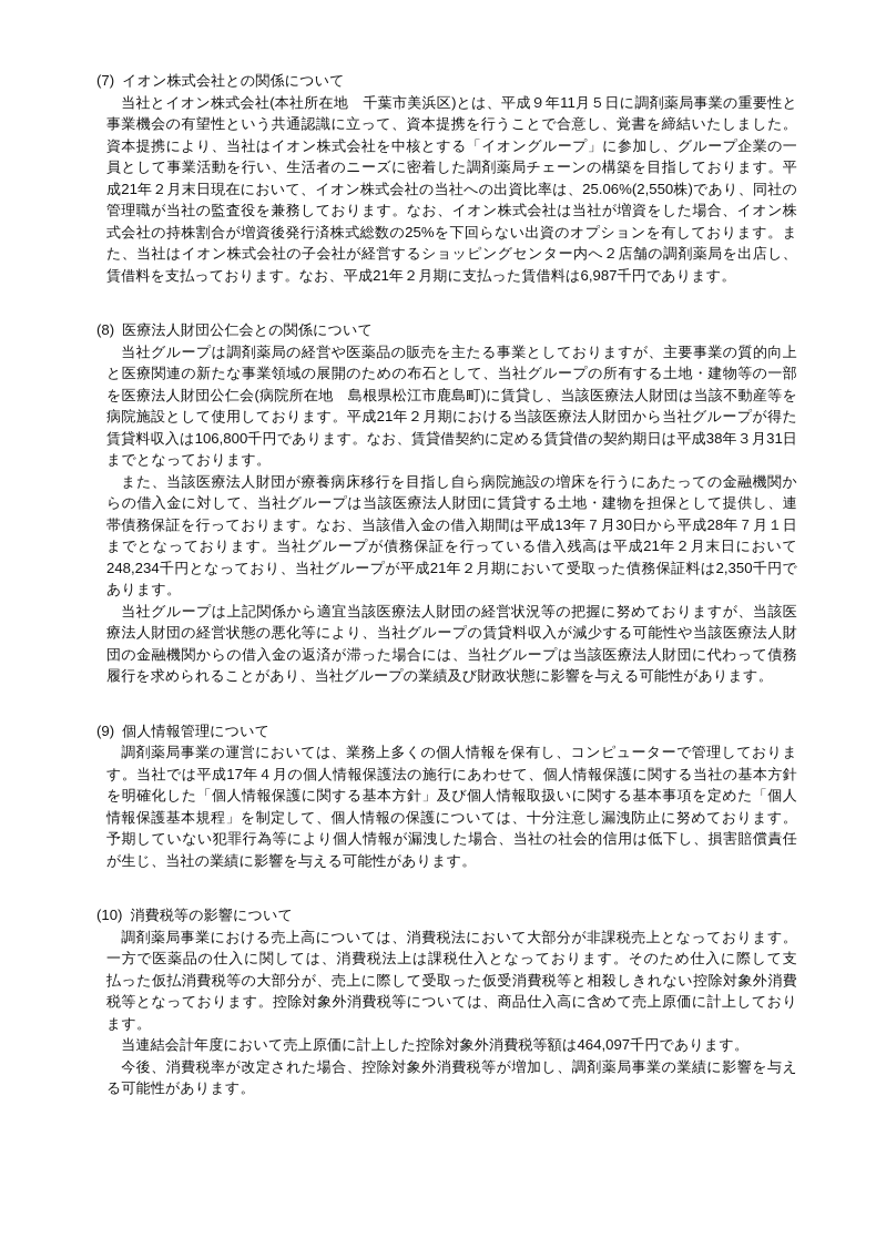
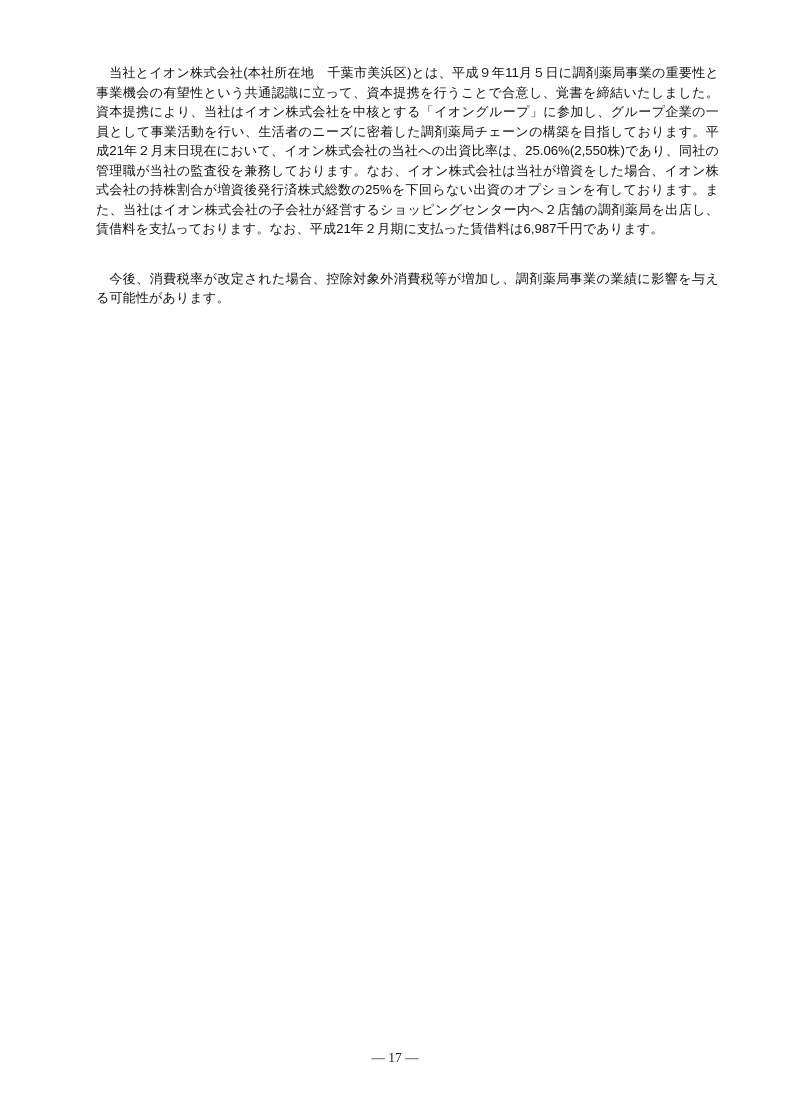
- (7)
- イオン株式会社との関係について
  当社とイオン株式会社(本社所在地 千葉市美浜区)とは、平成９年11月５日に調剤薬局事業の重要性と事業機会の有望性という共通認識に立って、資本提携を行うことで合意し、覚書を締結いたしました。資本提携により、当社はイオン株式会社を中核とする「イオングループ」に参加し、グループ企業の一員として事業活動を行い、生活者のニーズに密着した調剤薬局チェーンの構築を目指しております。平成21年２月末日現在において、イオン株式会社の当社への出資比率は、25.06%(2,550株)であり、同社の管理職が当社の監査役を兼務しております。なお、イオン株式会社は当社が増資をした場合、イオン株式会社の持株割合が増資後発行済株式総数の25%を下回らない出資のオプションを有しております。また、当社はイオン株式会社の子会社が経営するショッピングセンター内へ２店舗の調剤薬局を出店し、賃借料を支払っております。なお、平成21年２月期に支払った賃借料は6,987千円であります。
- (8)
- 医療法人財団公仁会との関係について
- 当社グループは調剤薬局の経営や医薬品の販売を主たる事業としておりますが、主要事業の質的向上と医療関連の新たな事業領域の展開のための布石として、当社グループの所有する土地・建物等の一部を医療法人財団公仁会(病院所在地 島根県松江市鹿島町)に賃貸し、当該医療法人財団は当該不動産等を病院施設として使用しております。平成21年２月期における当該医療法人財団から当社グループが得た賃貸料収入は106,800千円であります。なお、賃貸借契約に定める賃貸借の契約期日は平成38年３月31日までとなっております。
- また、当該医療法人財団が療養病床移行を目指し自ら病院施設の増床を行うにあたっての金融機関からの借入金に対して、当社グループは当該医療法人財団に賃貸する土地・建物を担保として提供し、連帯債務保証を行っております。なお、当該借入金の借入期間は平成13年７月30日から平成28年７月１日までとなっております。当社グループが債務保証を行っている借入残高は平成21年２月末日において248,234千円となっており、当社グループが平成21年２月期において受取った債務保証料は2,350千円であります。
- 当社グループは上記関係から適宜当該医療法人財団の経営状況等の把握に努めておりますが、当該医療法人財団の経営状態の悪化等により、当社グループの賃貸料収入が減少する可能性や当該医療法人財団の金融機関からの借入金の返済が滞った場合には、当社グループは当該医療法人財団に代わって債務履行を求められることがあり、当社グループの業績及び財政状態に影響を与える可能性があります。
- (9)
- 個人情報管理について
- 調剤薬局事業の運営においては、業務上多くの個人情報を保有し、コンピューターで管理しております。当社では平成17年４月の個人情報保護法の施行にあわせて、個人情報保護に関する当社の基本方針を明確化した「個人情報保護に関する基本方針」及び個人情報取扱いに関する基本事項を定めた「個人情報保護基本規程」を制定して、個人情報の保護については、十分注意し漏洩防止に努めております。予期していない犯罪行為等により個人情報が漏洩した場合、当社の社会的信用は低下し、損害賠償責任が生じ、当社の業績に影響を与える可能性があります。
- (10)
- 消費税等の影響について
- 調剤薬局事業における売上高については、消費税法において大部分が非課税売上となっております。一方で医薬品の仕入に関しては、消費税法上は課税仕入となっております。そのため仕入に際して支払った仮払消費税等の大部分が、売上に際して受取った仮受消費税等と相殺しきれない控除対象外消費税等となっております。控除対象外消費税等については、商品仕入高に含めて売上原価に計上しております。
- 当連結会計年度において売上原価に計上した控除対象外消費税等額は464,097千円であります。
  今後、消費税率が改定された場合、控除対象外消費税等が増加し、調剤薬局事業の業績に影響を与える可能性があります。
+ — 17 —
